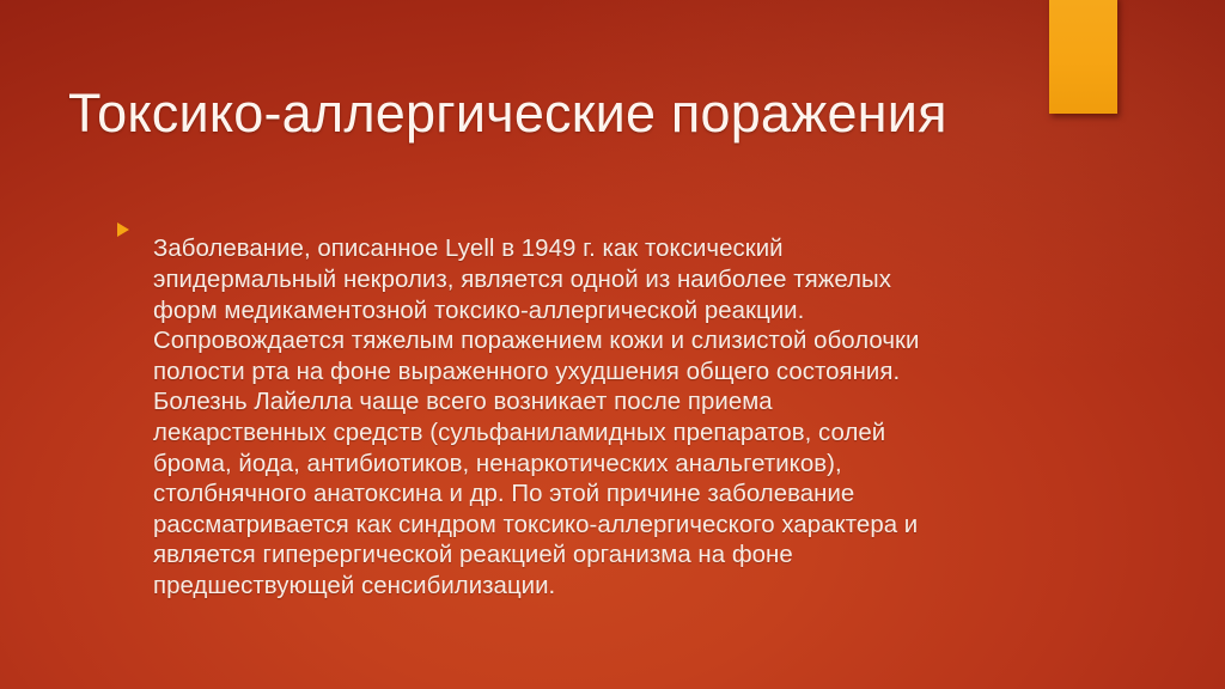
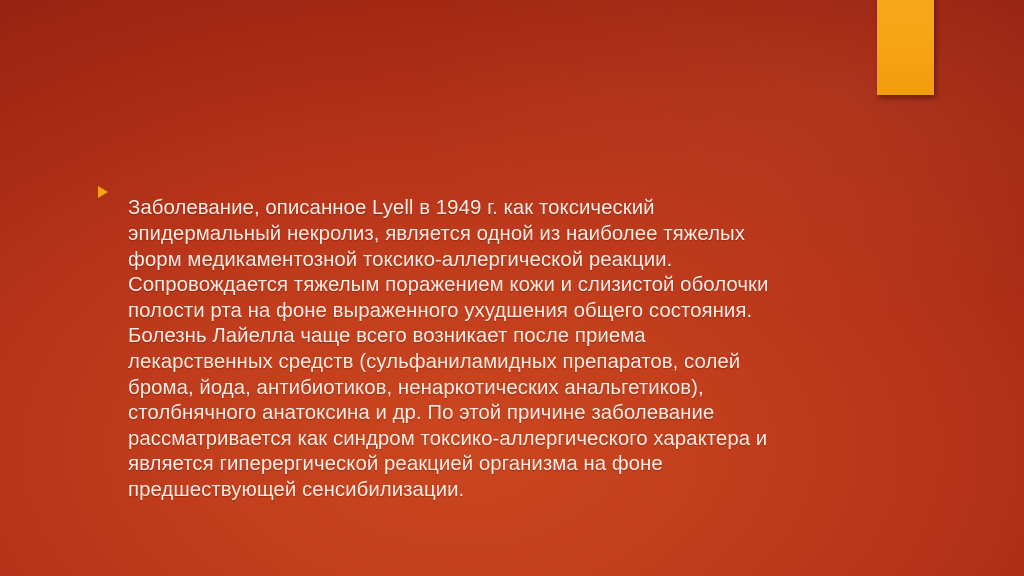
- Токсико-аллергические поражения
  Заболевание, описанное Lyell в 1949 г. как токсический эпидермальный некролиз, является одной из наиболее тяжелых форм медикаментозной токсико-аллергической реакции. Сопровождается тяжелым поражением кожи и слизистой оболочки полости рта на фоне выраженного ухудшения общего состояния. Болезнь Лайелла чаще всего возникает после приема лекарственных средств (сульфаниламидных препаратов, солей брома, йода, антибиотиков, ненаркотических анальгетиков), столбнячного анатоксина и др. По этой причине заболевание рассматривается как синдром токсико-аллергического характера и является гиперергической реакцией организма на фоне предшествующей сенсибилизации.
